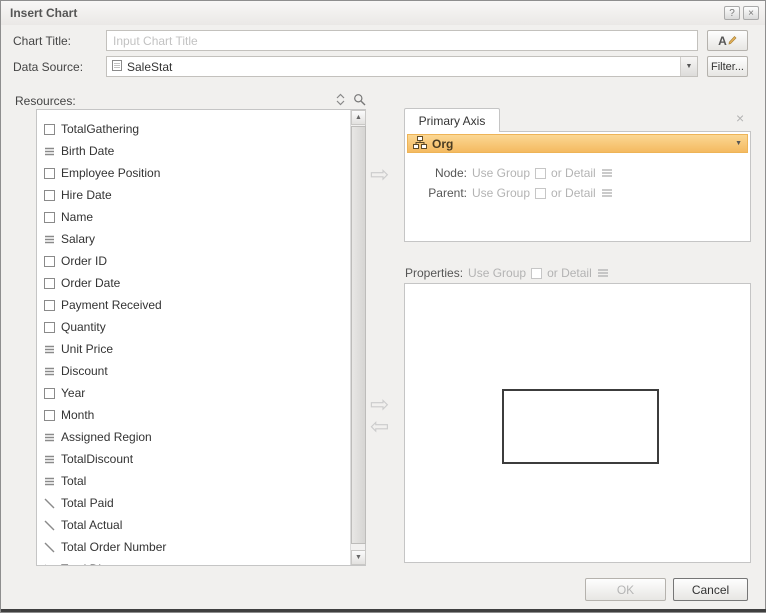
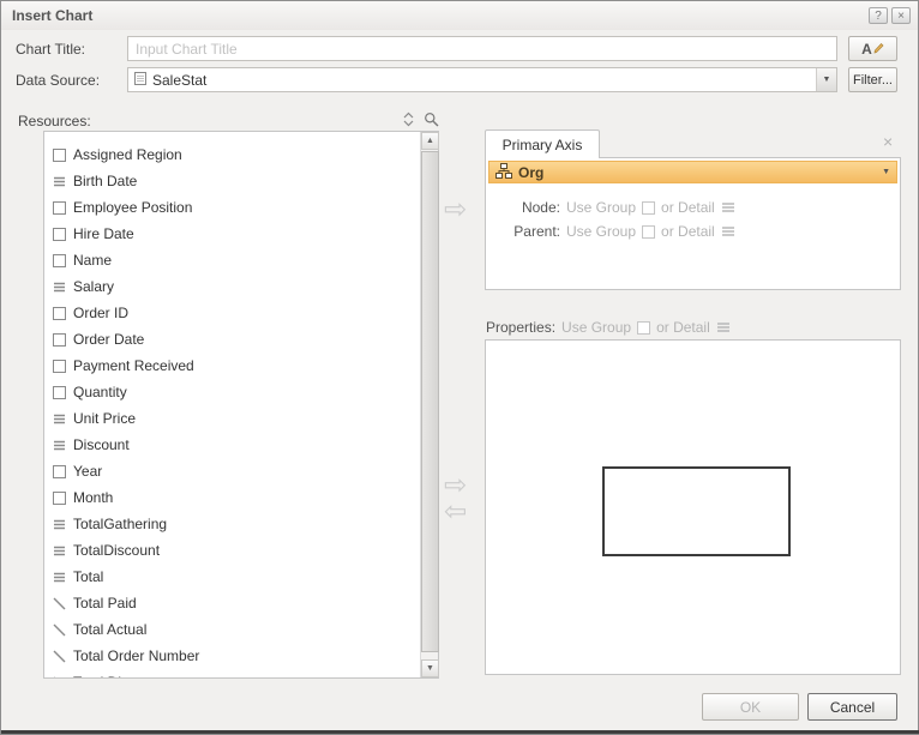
  Insert Chart
  ?
  ×
  Chart Title:
  Input Chart Title
  A
  Data Source:
  SaleStat
  Filter...
  Resources:
- TotalGathering
+ Assigned Region
  Birth Date
  Employee Position
  Hire Date
  Name
  Salary
  Order ID
  Order Date
  Payment Received
  Quantity
  Unit Price
  Discount
  Year
  Month
- Assigned Region
+ TotalGathering
  TotalDiscount
  Total
  Total Paid
  Total Actual
  Total Order Number
  ⇨
  ⇨
  ⇦
  Primary Axis
  ×
  Org
  Node:
  Use Group
  or Detail
  Parent:
  Use Group
  or Detail
  Properties:
  Use Group
  or Detail
  OK
  Cancel
